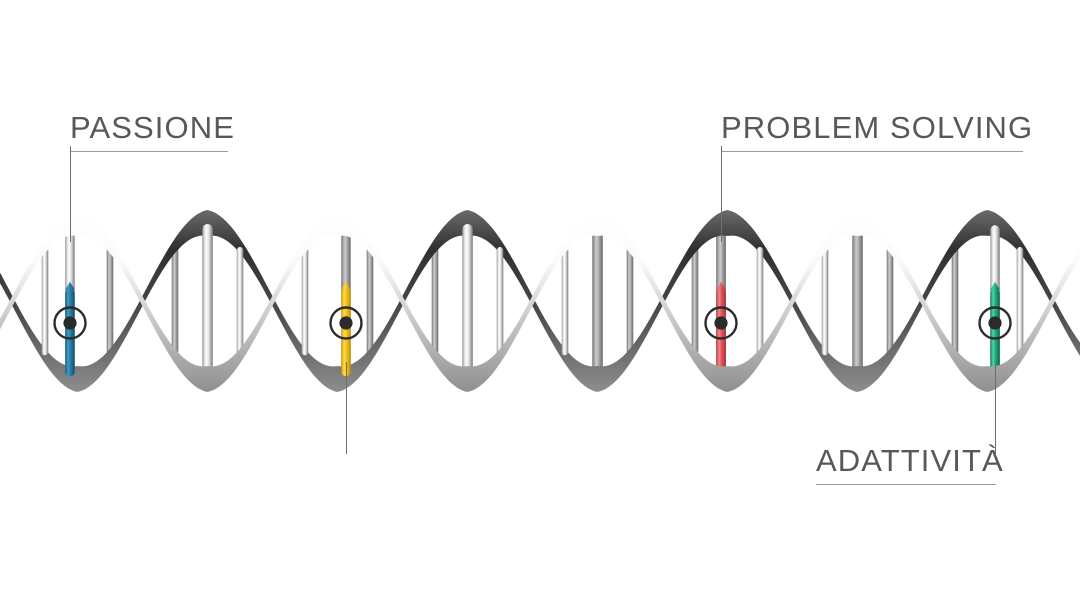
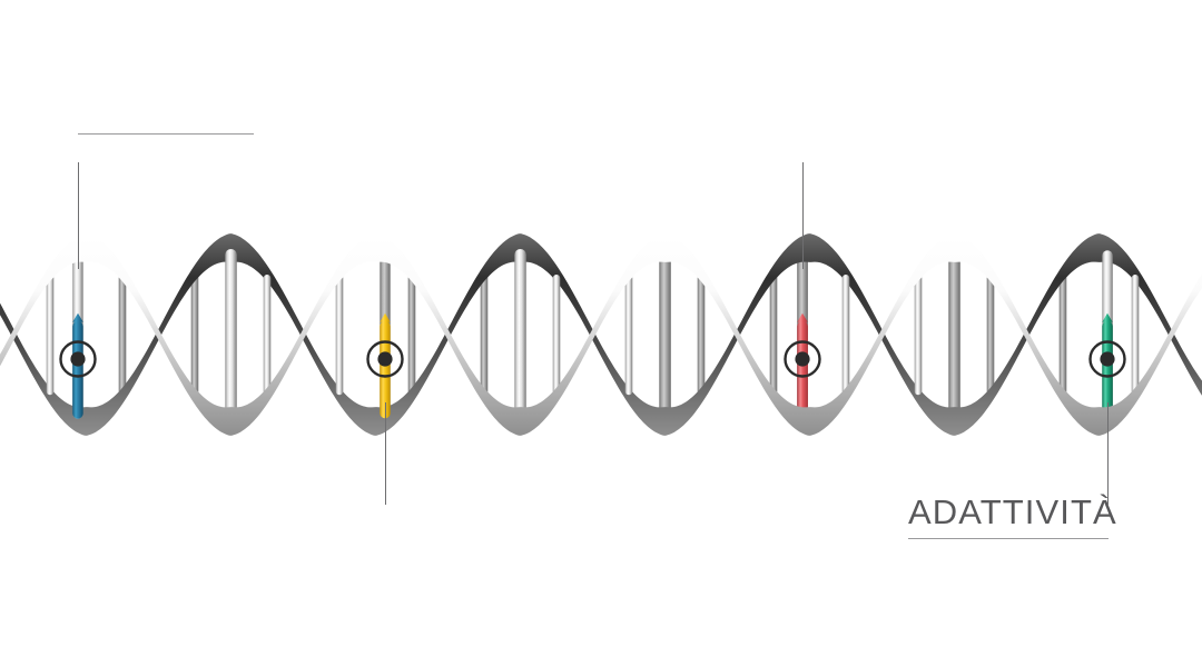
- PASSIONE
- PROBLEM SOLVING
  ADATTIVITÀ
